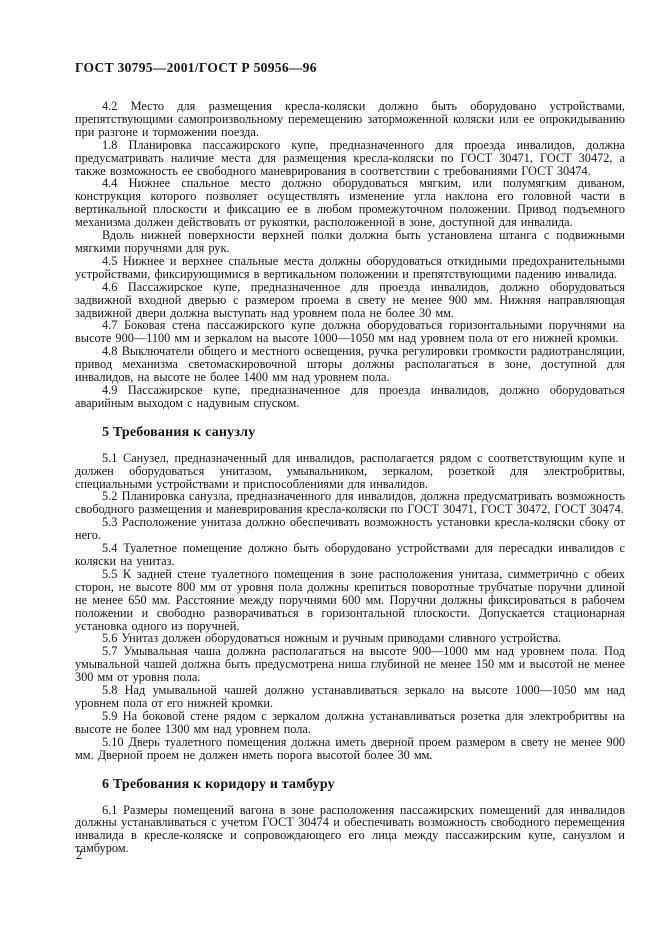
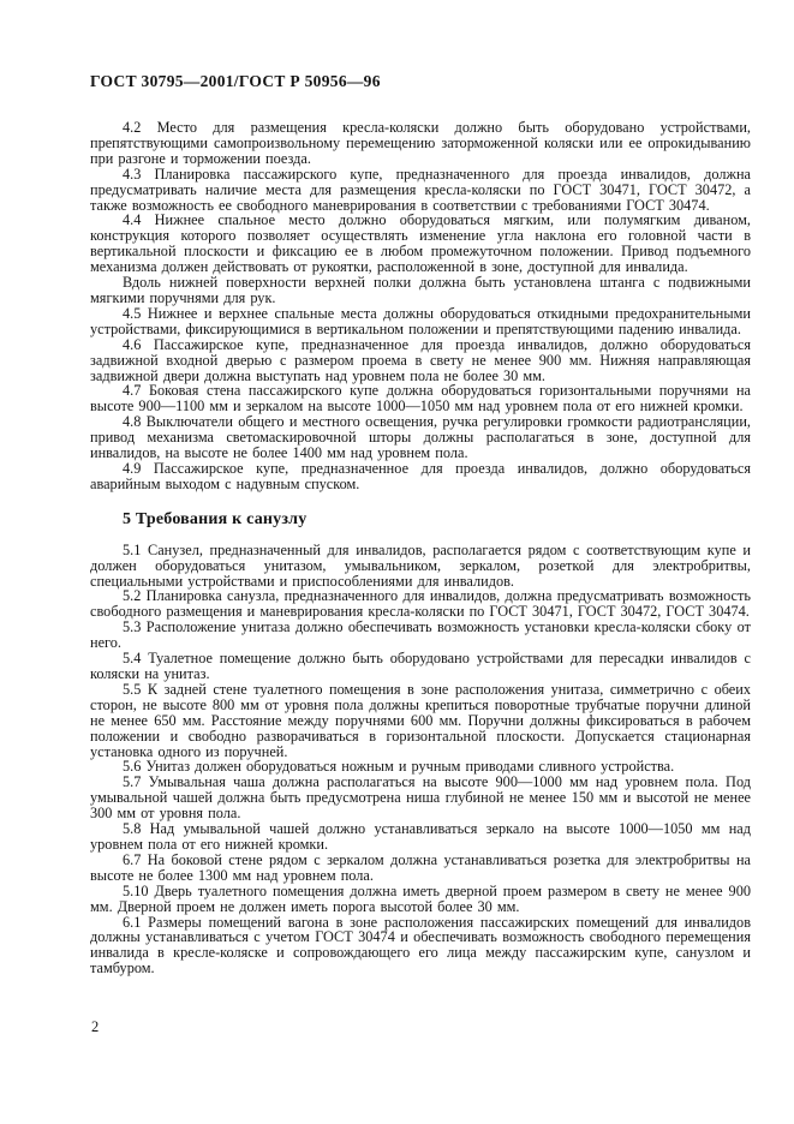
  ГОСТ 30795—2001/ГОСТ Р 50956—96
  4.2 Место для размещения кресла-коляски должно быть оборудовано устройствами, препятствующими самопроизвольному перемещению заторможенной коляски или ее опрокидыванию при разгоне и торможении поезда.
- 1.8 Планировка пассажирского купе, предназначенного для проезда инвалидов, должна предусматривать наличие места для размещения кресла-коляски по ГОСТ 30471, ГОСТ 30472, а также возможность ее свободного маневрирования в соответствии с требованиями ГОСТ 30474.
+ 4.3 Планировка пассажирского купе, предназначенного для проезда инвалидов, должна предусматривать наличие места для размещения кресла-коляски по ГОСТ 30471, ГОСТ 30472, а также возможность ее свободного маневрирования в соответствии с требованиями ГОСТ 30474.
  4.4 Нижнее спальное место должно оборудоваться мягким, или полумягким диваном, конструкция которого позволяет осуществлять изменение угла наклона его головной части в вертикальной плоскости и фиксацию ее в любом промежуточном положении. Привод подъемного механизма должен действовать от рукоятки, расположенной в зоне, доступной для инвалида.
  Вдоль нижней поверхности верхней полки должна быть установлена штанга с подвижными мягкими поручнями для рук.
  4.5 Нижнее и верхнее спальные места должны оборудоваться откидными предохранительными устройствами, фиксирующимися в вертикальном положении и препятствующими падению инвалида.
  4.6 Пассажирское купе, предназначенное для проезда инвалидов, должно оборудоваться задвижной входной дверью с размером проема в свету не менее 900 мм. Нижняя направляющая задвижной двери должна выступать над уровнем пола не более 30 мм.
  4.7 Боковая стена пассажирского купе должна оборудоваться горизонтальными поручнями на высоте 900—1100 мм и зеркалом на высоте 1000—1050 мм над уровнем пола от его нижней кромки.
  4.8 Выключатели общего и местного освещения, ручка регулировки громкости радиотрансляции, привод механизма светомаскировочной шторы должны располагаться в зоне, доступной для инвалидов, на высоте не более 1400 мм над уровнем пола.
  4.9 Пассажирское купе, предназначенное для проезда инвалидов, должно оборудоваться аварийным выходом с надувным спуском.
  5 Требования к санузлу
  5.1 Санузел, предназначенный для инвалидов, располагается рядом с соответствующим купе и должен оборудоваться унитазом, умывальником, зеркалом, розеткой для электробритвы, специальными устройствами и приспособлениями для инвалидов.
  5.2 Планировка санузла, предназначенного для инвалидов, должна предусматривать возможность свободного размещения и маневрирования кресла-коляски по ГОСТ 30471, ГОСТ 30472, ГОСТ 30474.
  5.3 Расположение унитаза должно обеспечивать возможность установки кресла-коляски сбоку от него.
  5.4 Туалетное помещение должно быть оборудовано устройствами для пересадки инвалидов с коляски на унитаз.
  5.5 К задней стене туалетного помещения в зоне расположения унитаза, симметрично с обеих сторон, не высоте 800 мм от уровня пола должны крепиться поворотные трубчатые поручни длиной не менее 650 мм. Расстояние между поручнями 600 мм. Поручни должны фиксироваться в рабочем положении и свободно разворачиваться в горизонтальной плоскости. Допускается стационарная установка одного из поручней.
  5.6 Унитаз должен оборудоваться ножным и ручным приводами сливного устройства.
  5.7 Умывальная чаша должна располагаться на высоте 900—1000 мм над уровнем пола. Под умывальной чашей должна быть предусмотрена ниша глубиной не менее 150 мм и высотой не менее 300 мм от уровня пола.
  5.8 Над умывальной чашей должно устанавливаться зеркало на высоте 1000—1050 мм над уровнем пола от его нижней кромки.
- 5.9 На боковой стене рядом с зеркалом должна устанавливаться розетка для электробритвы на высоте не более 1300 мм над уровнем пола.
+ 6.7 На боковой стене рядом с зеркалом должна устанавливаться розетка для электробритвы на высоте не более 1300 мм над уровнем пола.
  5.10 Дверь туалетного помещения должна иметь дверной проем размером в свету не менее 900 мм. Дверной проем не должен иметь порога высотой более 30 мм.
- 6 Требования к коридору и тамбуру
  6.1 Размеры помещений вагона в зоне расположения пассажирских помещений для инвалидов должны устанавливаться с учетом ГОСТ 30474 и обеспечивать возможность свободного перемещения инвалида в кресле-коляске и сопровождающего его лица между пассажирским купе, санузлом и тамбуром.
  2
